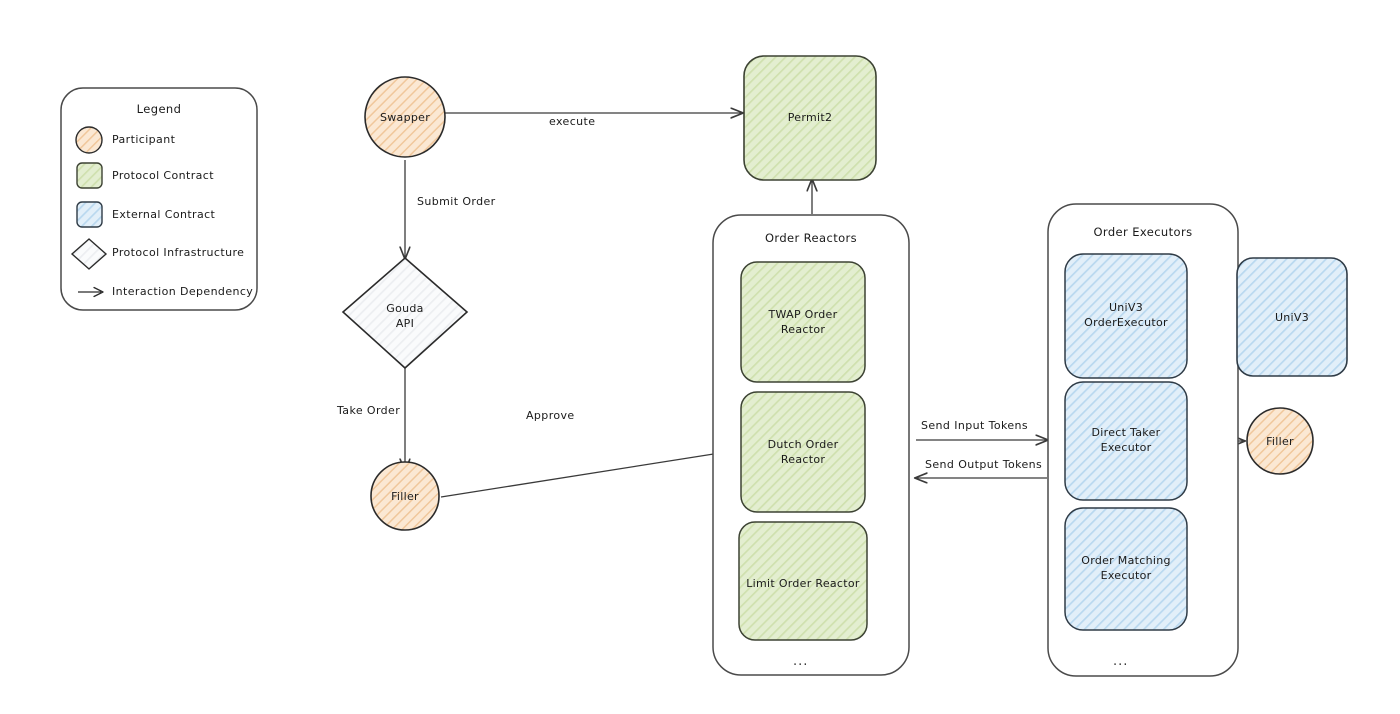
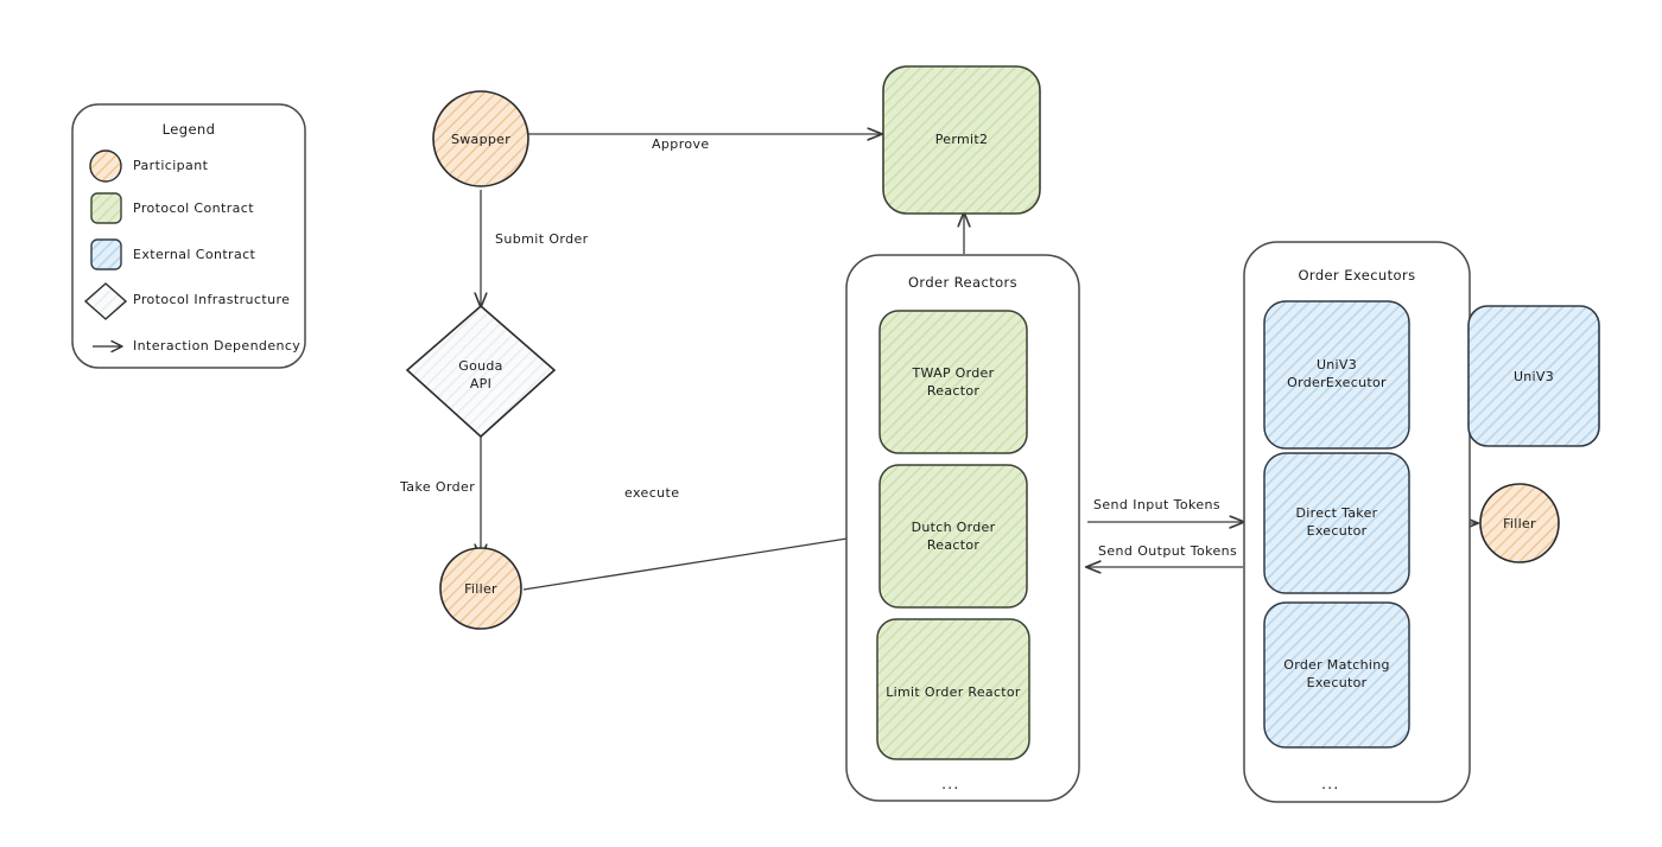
  Legend
  Participant
  Protocol Contract
  External Contract
  Protocol Infrastructure
  Interaction Dependency
  Swapper
  Permit2
  Gouda
  API
  Filler
  UniV3
  Filler
  Order Reactors
  Order Executors
  TWAP Order
  Reactor
  Dutch Order
  Reactor
  Limit Order Reactor
  UniV3
  OrderExecutor
  Direct Taker
  Executor
  Order Matching
  Executor
  ...
  ...
- execute
+ Approve
  Submit Order
  Take Order
- Approve
+ execute
  Send Input Tokens
  Send Output Tokens
